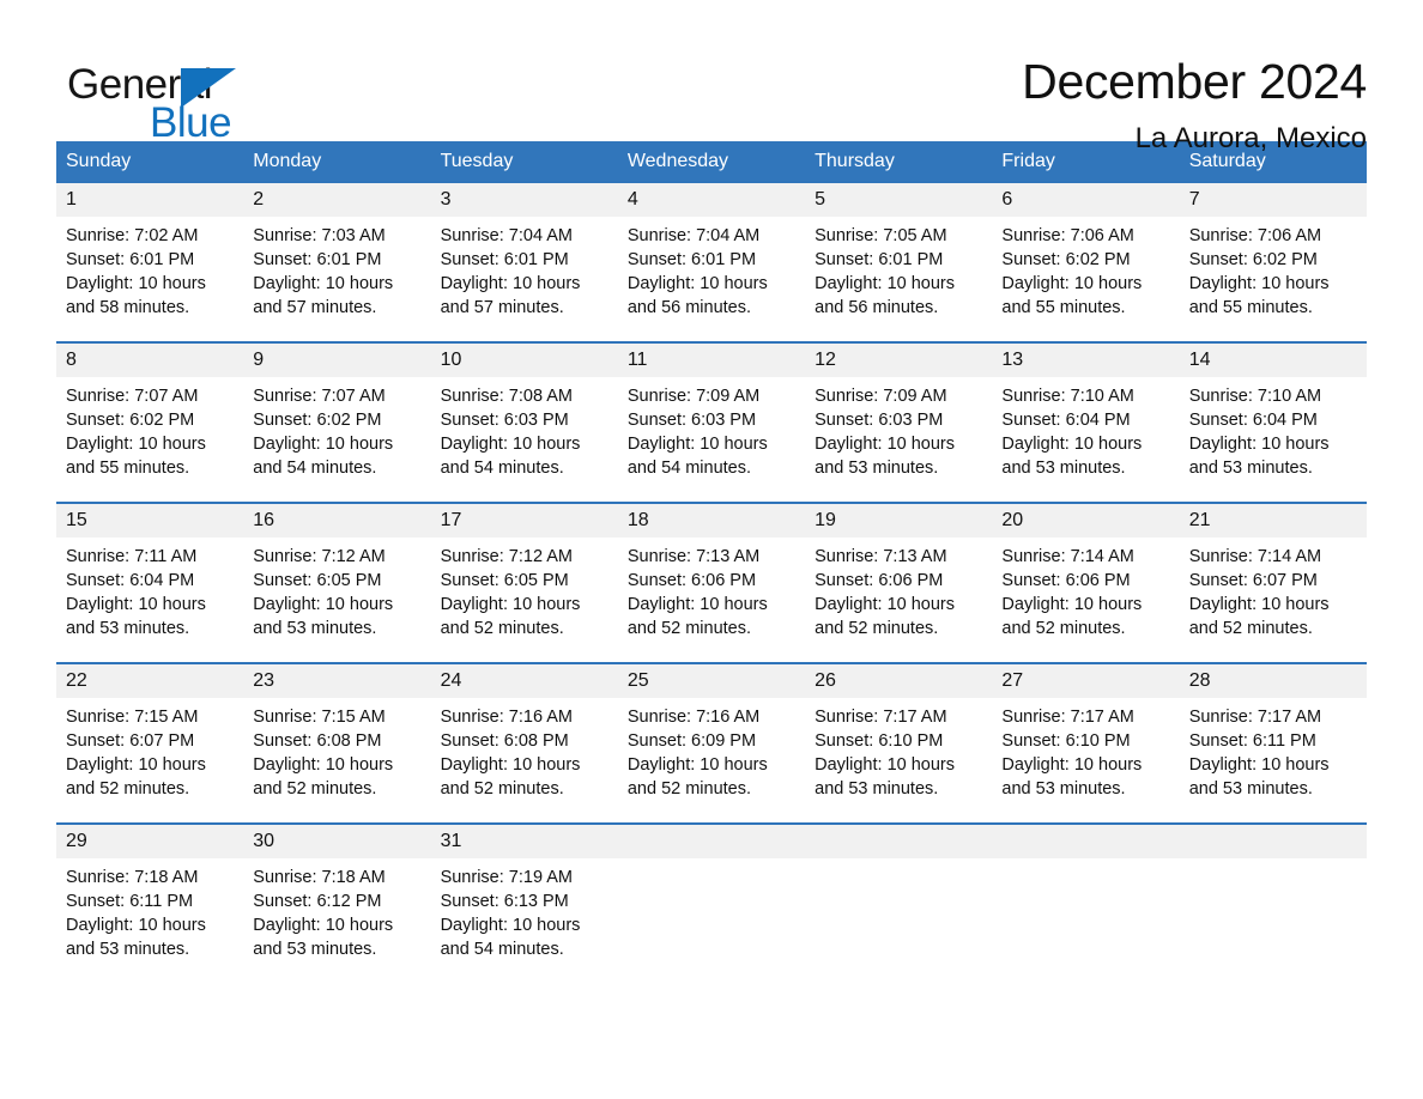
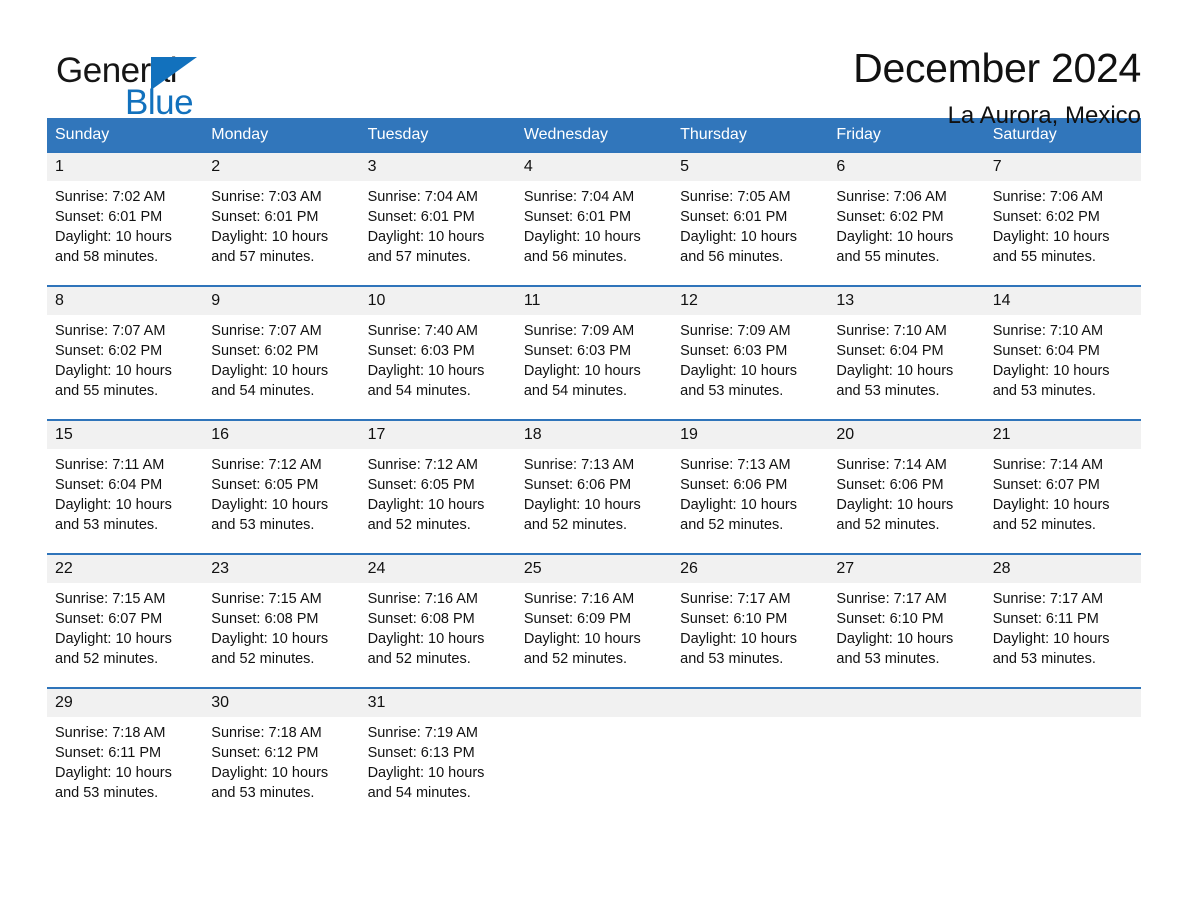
  General
  Blue
  December 2024
  La Aurora, Mexico
  Sunday
  Monday
  Tuesday
  Wednesday
  Thursday
  Friday
  Saturday
  1
  2
  3
  4
  5
  6
  7
  Sunrise: 7:02 AM
  Sunset: 6:01 PM
  Daylight: 10 hours
  and 58 minutes.
  Sunrise: 7:03 AM
  Sunset: 6:01 PM
  Daylight: 10 hours
  and 57 minutes.
  Sunrise: 7:04 AM
  Sunset: 6:01 PM
  Daylight: 10 hours
  and 57 minutes.
  Sunrise: 7:04 AM
  Sunset: 6:01 PM
  Daylight: 10 hours
  and 56 minutes.
  Sunrise: 7:05 AM
  Sunset: 6:01 PM
  Daylight: 10 hours
  and 56 minutes.
  Sunrise: 7:06 AM
  Sunset: 6:02 PM
  Daylight: 10 hours
  and 55 minutes.
  Sunrise: 7:06 AM
  Sunset: 6:02 PM
  Daylight: 10 hours
  and 55 minutes.
  8
  9
  10
  11
  12
  13
  14
  Sunrise: 7:07 AM
  Sunset: 6:02 PM
  Daylight: 10 hours
  and 55 minutes.
  Sunrise: 7:07 AM
  Sunset: 6:02 PM
  Daylight: 10 hours
  and 54 minutes.
- Sunrise: 7:08 AM
+ Sunrise: 7:40 AM
  Sunset: 6:03 PM
  Daylight: 10 hours
  and 54 minutes.
  Sunrise: 7:09 AM
  Sunset: 6:03 PM
  Daylight: 10 hours
  and 54 minutes.
  Sunrise: 7:09 AM
  Sunset: 6:03 PM
  Daylight: 10 hours
  and 53 minutes.
  Sunrise: 7:10 AM
  Sunset: 6:04 PM
  Daylight: 10 hours
  and 53 minutes.
  Sunrise: 7:10 AM
  Sunset: 6:04 PM
  Daylight: 10 hours
  and 53 minutes.
  15
  16
  17
  18
  19
  20
  21
  Sunrise: 7:11 AM
  Sunset: 6:04 PM
  Daylight: 10 hours
  and 53 minutes.
  Sunrise: 7:12 AM
  Sunset: 6:05 PM
  Daylight: 10 hours
  and 53 minutes.
  Sunrise: 7:12 AM
  Sunset: 6:05 PM
  Daylight: 10 hours
  and 52 minutes.
  Sunrise: 7:13 AM
  Sunset: 6:06 PM
  Daylight: 10 hours
  and 52 minutes.
  Sunrise: 7:13 AM
  Sunset: 6:06 PM
  Daylight: 10 hours
  and 52 minutes.
  Sunrise: 7:14 AM
  Sunset: 6:06 PM
  Daylight: 10 hours
  and 52 minutes.
  Sunrise: 7:14 AM
  Sunset: 6:07 PM
  Daylight: 10 hours
  and 52 minutes.
  22
  23
  24
  25
  26
  27
  28
  Sunrise: 7:15 AM
  Sunset: 6:07 PM
  Daylight: 10 hours
  and 52 minutes.
  Sunrise: 7:15 AM
  Sunset: 6:08 PM
  Daylight: 10 hours
  and 52 minutes.
  Sunrise: 7:16 AM
  Sunset: 6:08 PM
  Daylight: 10 hours
  and 52 minutes.
  Sunrise: 7:16 AM
  Sunset: 6:09 PM
  Daylight: 10 hours
  and 52 minutes.
  Sunrise: 7:17 AM
  Sunset: 6:10 PM
  Daylight: 10 hours
  and 53 minutes.
  Sunrise: 7:17 AM
  Sunset: 6:10 PM
  Daylight: 10 hours
  and 53 minutes.
  Sunrise: 7:17 AM
  Sunset: 6:11 PM
  Daylight: 10 hours
  and 53 minutes.
  29
  30
  31
  Sunrise: 7:18 AM
  Sunset: 6:11 PM
  Daylight: 10 hours
  and 53 minutes.
  Sunrise: 7:18 AM
  Sunset: 6:12 PM
  Daylight: 10 hours
  and 53 minutes.
  Sunrise: 7:19 AM
  Sunset: 6:13 PM
  Daylight: 10 hours
  and 54 minutes.
